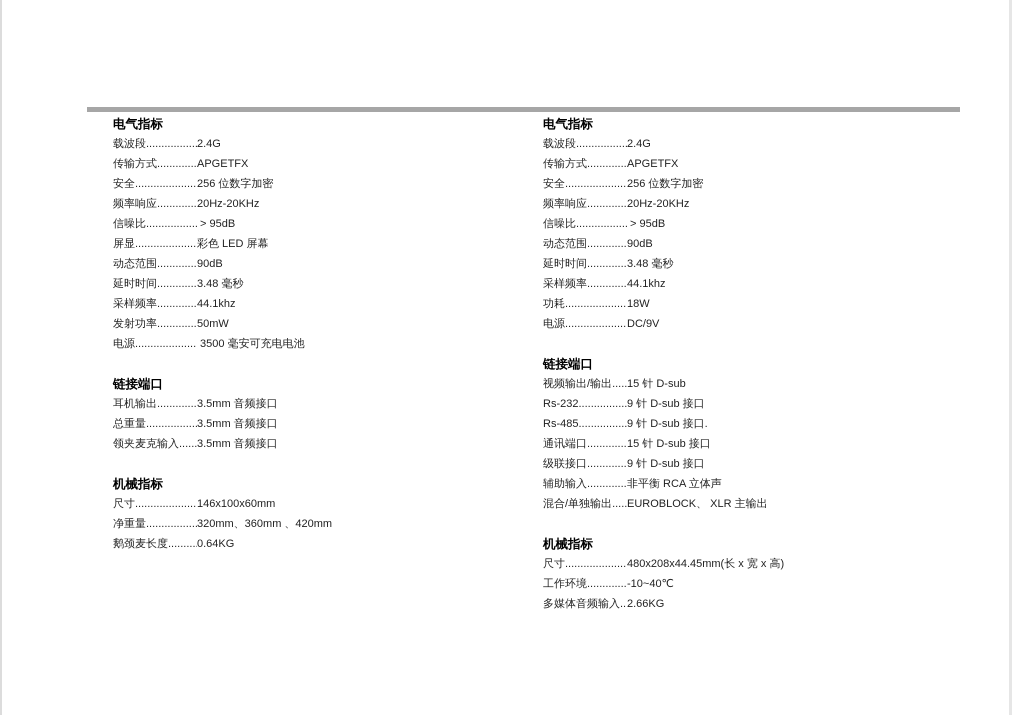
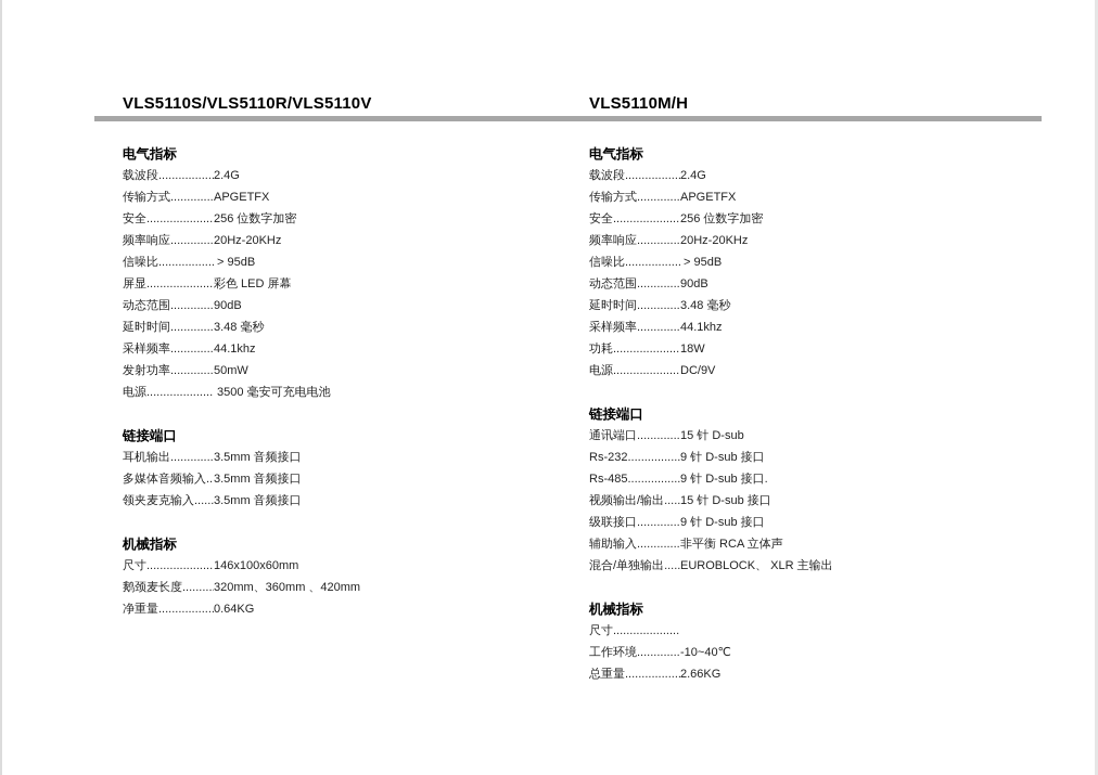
+ VLS5110S/VLS5110R/VLS5110V
  电气指标
  载波段
  2.4G
  传输方式
  APGETFX
  安全
  256 位数字加密
  频率响应
  20Hz-20KHz
  信噪比
  > 95dB
  屏显
  彩色 LED 屏幕
  动态范围
  90dB
  延时时间
  3.48 毫秒
  采样频率
  44.1khz
  发射功率
  50mW
  电源
  3500 毫安可充电电池
  链接端口
  耳机输出
  3.5mm 音频接口
- 总重量
+ 多媒体音频输入
  3.5mm 音频接口
  领夹麦克输入
  3.5mm 音频接口
  机械指标
  尺寸
  146x100x60mm
- 净重量
+ 鹅颈麦长度
  320mm、360mm 、420mm
- 鹅颈麦长度
+ 净重量
  0.64KG
+ VLS5110M/H
  电气指标
  载波段
  2.4G
  传输方式
  APGETFX
  安全
  256 位数字加密
  频率响应
  20Hz-20KHz
  信噪比
  > 95dB
  动态范围
  90dB
  延时时间
  3.48 毫秒
  采样频率
  44.1khz
  功耗
  18W
  电源
  DC/9V
  链接端口
- 视频输出/输出
+ 通讯端口
  15 针 D-sub
  Rs-232
  9 针 D-sub 接口
  Rs-485
  9 针 D-sub 接口.
- 通讯端口
+ 视频输出/输出
  15 针 D-sub 接口
  级联接口
  9 针 D-sub 接口
  辅助输入
  非平衡 RCA 立体声
  混合/单独输出
  EUROBLOCK、 XLR 主输出
  机械指标
  尺寸
- 480x208x44.45mm(长 x 宽 x 高)
  工作环境
  -10~40℃
- 多媒体音频输入
+ 总重量
  2.66KG
